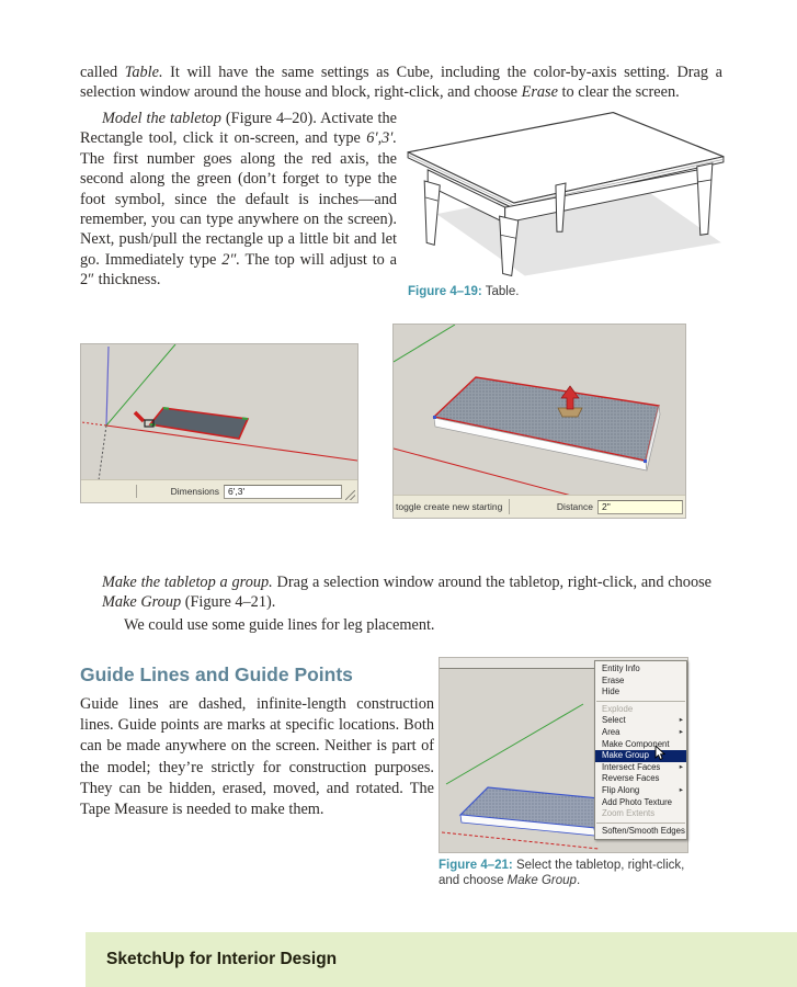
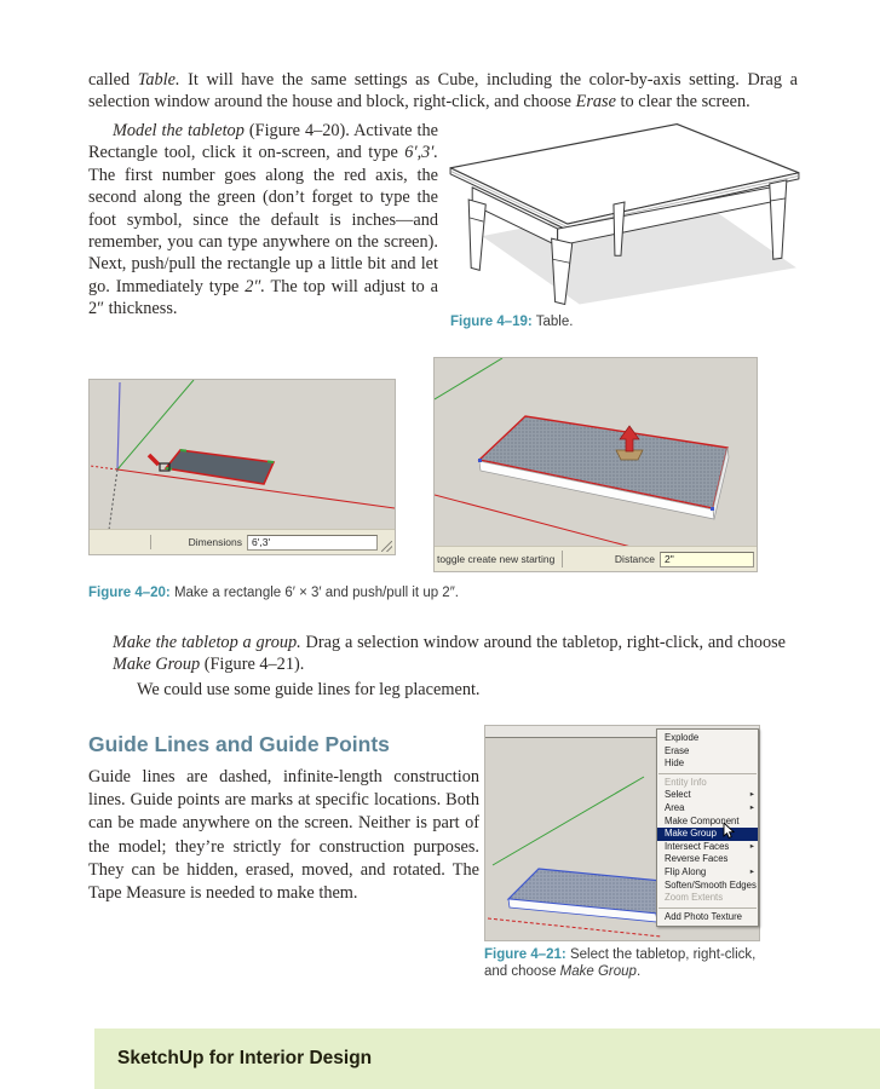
  called Table. It will have the same settings as Cube, including the color-by-axis setting. Drag a selection window around the house and block, right-click, and choose Erase to clear the screen.
  Model the tabletop (Figure 4–20). Activate the Rectangle tool, click it on-screen, and type 6′,3′. The first number goes along the red axis, the second along the green (don’t forget to type the foot symbol, since the default is inches—and remember, you can type anywhere on the screen). Next, push/pull the rectangle up a little bit and let go. Immediately type 2″. The top will adjust to a 2″ thickness.
  Figure 4–19: Table.
  Dimensions
  6',3'
  toggle create new starting
  Distance
  2"
+ Figure 4–20: Make a rectangle 6′ × 3′ and push/pull it up 2″.
  Make the tabletop a group. Drag a selection window around the tabletop, right-click, and choose Make Group (Figure 4–21).
  We could use some guide lines for leg placement.
  Guide Lines and Guide Points
  Guide lines are dashed, infinite-length construction lines. Guide points are marks at specific locations. Both can be made anywhere on the screen. Neither is part of the model; they’re strictly for construction purposes. They can be hidden, erased, moved, and rotated. The Tape Measure is needed to make them.
- Entity Info
+ Explode
  Erase
  Hide
- Explode
+ Entity Info
  Select
  Area
  Make Component
  Make Group
  Intersect Faces
  Reverse Faces
  Flip Along
- Add Photo Texture
+ Soften/Smooth Edges
  Zoom Extents
- Soften/Smooth Edges
+ Add Photo Texture
  Figure 4–21: Select the tabletop, right-click, and choose Make Group.
  SketchUp for Interior Design
